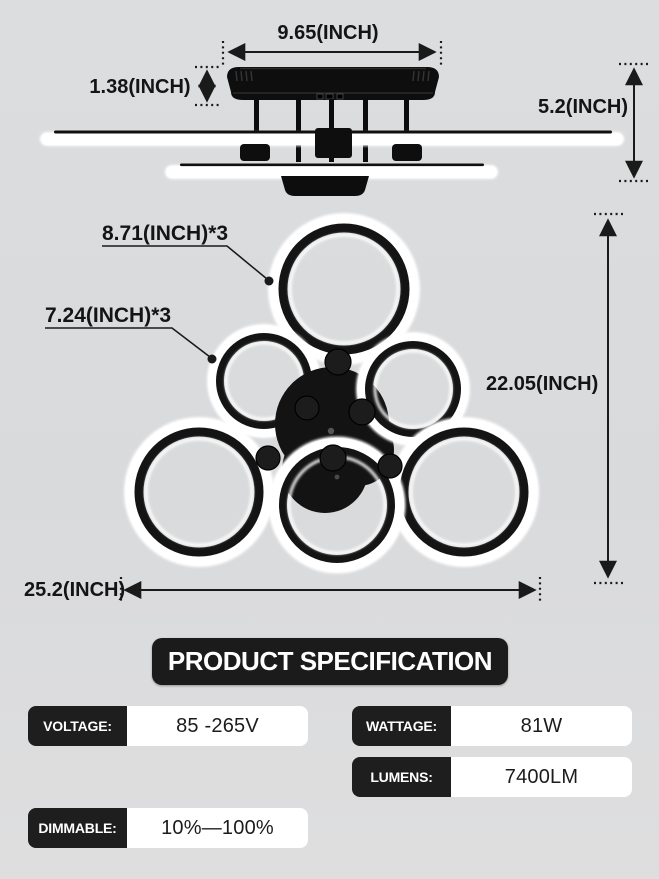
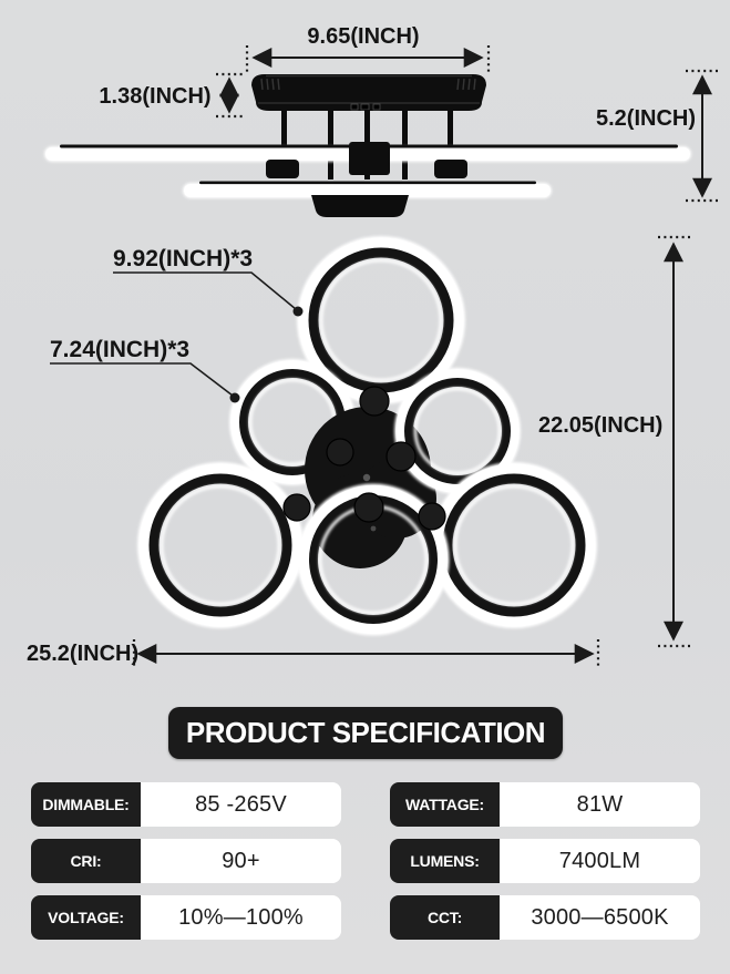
  9.65(INCH)
  1.38(INCH)
  5.2(INCH)
- 8.71(INCH)*3
+ 9.92(INCH)*3
  7.24(INCH)*3
  22.05(INCH)
  25.2(INCH)
  PRODUCT SPECIFICATION
- VOLTAGE:
+ DIMMABLE:
  85 -265V
+ CRI:
+ 90+
- DIMMABLE:
+ VOLTAGE:
  10%—100%
  WATTAGE:
  81W
  LUMENS:
  7400LM
+ CCT:
+ 3000—6500K
